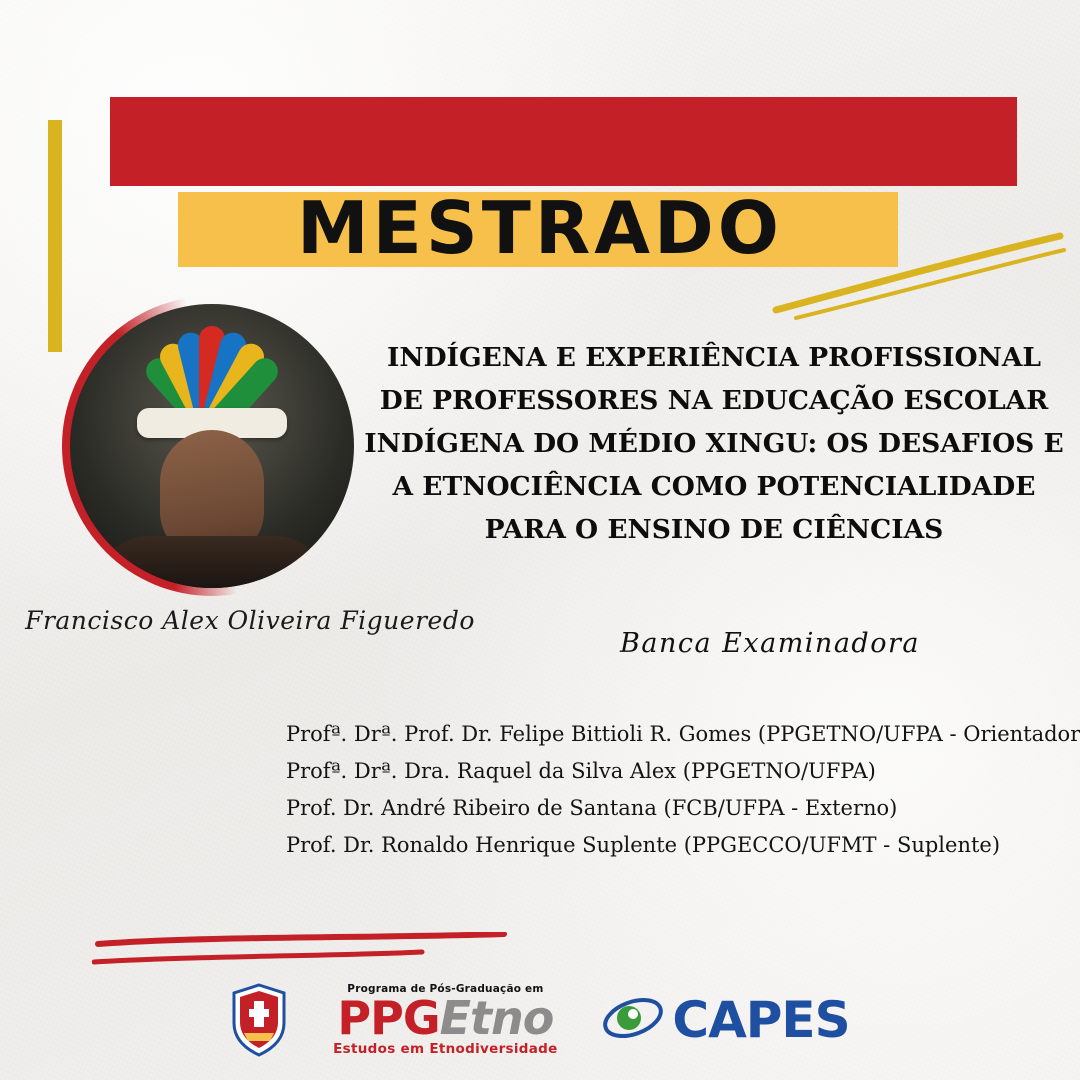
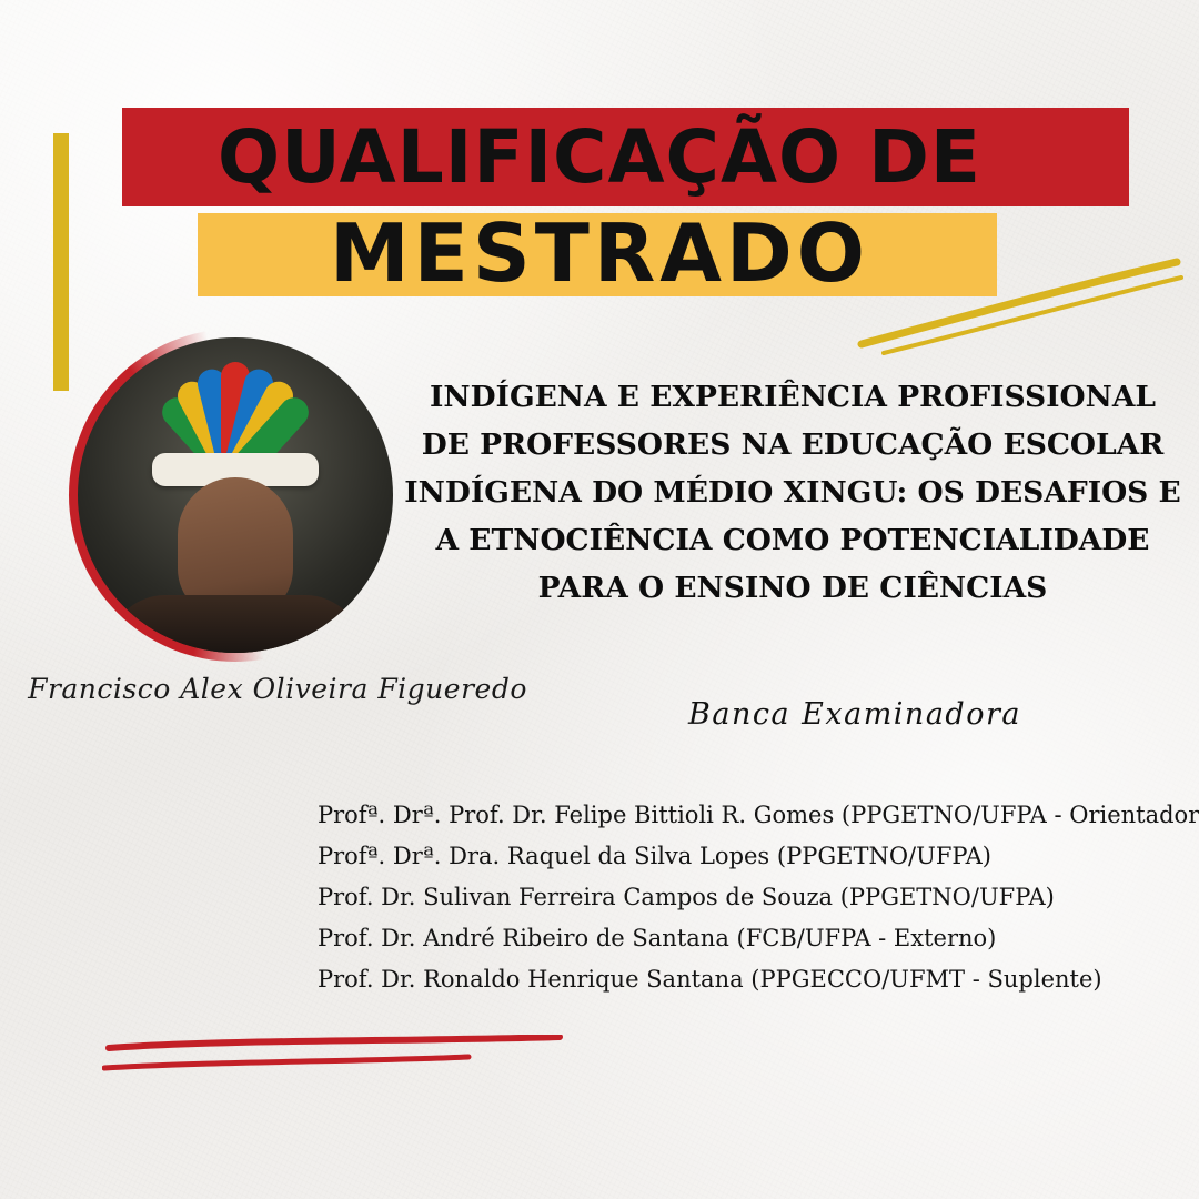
+ QUALIFICAÇÃO DE
  MESTRADO
  Francisco Alex Oliveira Figueredo
  INDÍGENA E EXPERIÊNCIA PROFISSIONAL DE PROFESSORES NA EDUCAÇÃO ESCOLAR INDÍGENA DO MÉDIO XINGU: OS DESAFIOS E A ETNOCIÊNCIA COMO POTENCIALIDADE PARA O ENSINO DE CIÊNCIAS
  Banca Examinadora
  Profª. Drª. Prof. Dr. Felipe Bittioli R. Gomes (PPGETNO/UFPA - Orientador
- Profª. Drª. Dra. Raquel da Silva Alex (PPGETNO/UFPA)
+ Profª. Drª. Dra. Raquel da Silva Lopes (PPGETNO/UFPA)
+ Prof. Dr. Sulivan Ferreira Campos de Souza (PPGETNO/UFPA)
  Prof. Dr. André Ribeiro de Santana (FCB/UFPA - Externo)
- Prof. Dr. Ronaldo Henrique Suplente (PPGECCO/UFMT - Suplente)
+ Prof. Dr. Ronaldo Henrique Santana (PPGECCO/UFMT - Suplente)
- Programa de Pós-Graduação em
- PPGEtno
- Estudos em Etnodiversidade
- CAPES
